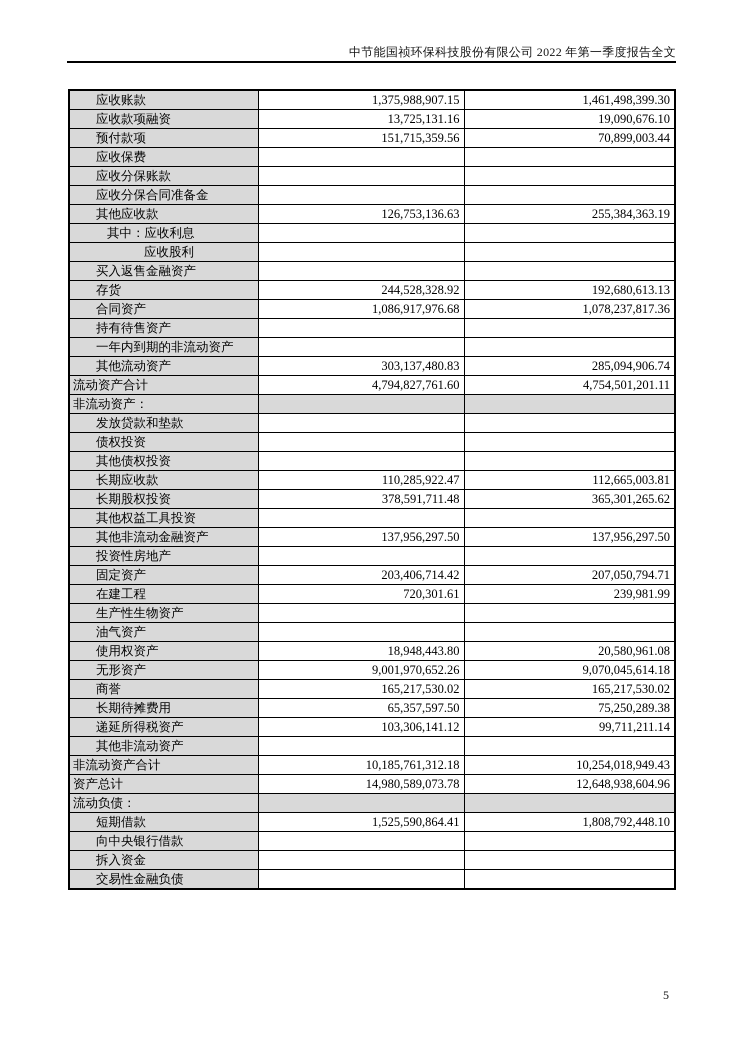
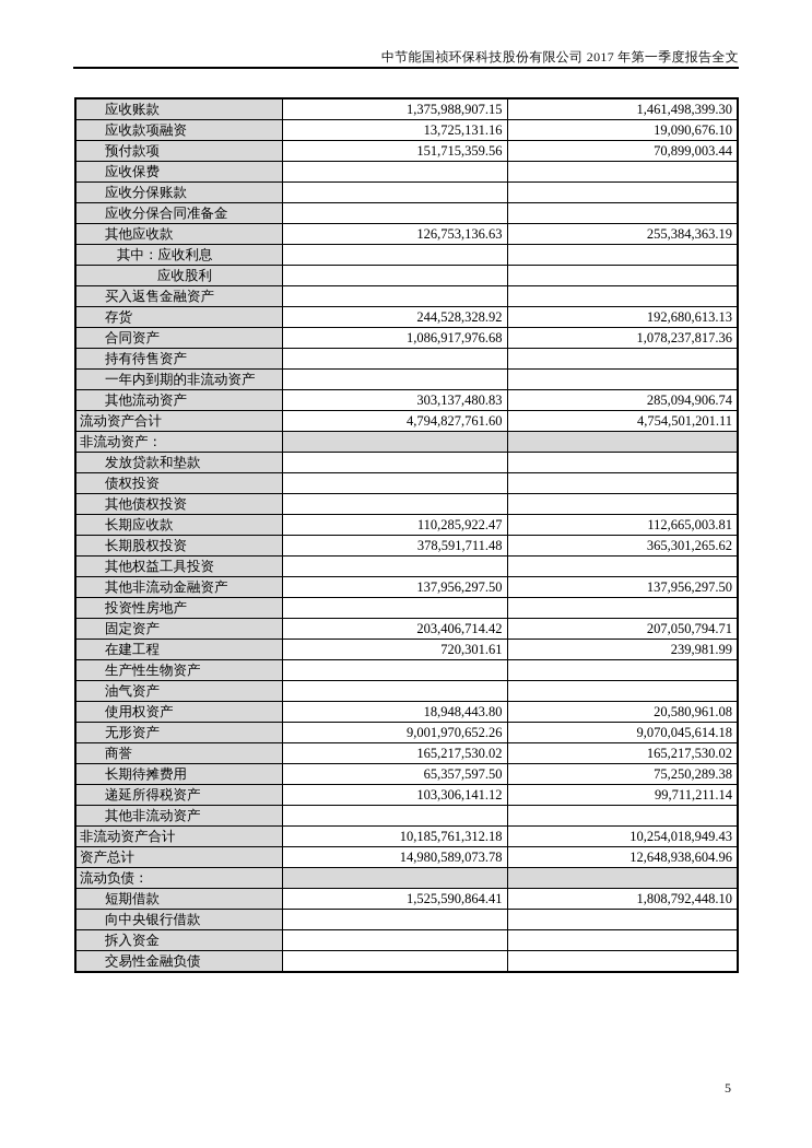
- 中节能国祯环保科技股份有限公司 2022 年第一季度报告全文
+ 中节能国祯环保科技股份有限公司 2017 年第一季度报告全文
  应收账款	1,375,988,907.15	1,461,498,399.30
  应收款项融资	13,725,131.16	19,090,676.10
  预付款项	151,715,359.56	70,899,003.44
  应收保费
  应收分保账款
  应收分保合同准备金
  其他应收款	126,753,136.63	255,384,363.19
  其中：应收利息
  应收股利
  买入返售金融资产
  存货	244,528,328.92	192,680,613.13
  合同资产	1,086,917,976.68	1,078,237,817.36
  持有待售资产
  一年内到期的非流动资产
  其他流动资产	303,137,480.83	285,094,906.74
  流动资产合计	4,794,827,761.60	4,754,501,201.11
  非流动资产：
  发放贷款和垫款
  债权投资
  其他债权投资
  长期应收款	110,285,922.47	112,665,003.81
  长期股权投资	378,591,711.48	365,301,265.62
  其他权益工具投资
  其他非流动金融资产	137,956,297.50	137,956,297.50
  投资性房地产
  固定资产	203,406,714.42	207,050,794.71
  在建工程	720,301.61	239,981.99
  生产性生物资产
  油气资产
  使用权资产	18,948,443.80	20,580,961.08
  无形资产	9,001,970,652.26	9,070,045,614.18
  商誉	165,217,530.02	165,217,530.02
  长期待摊费用	65,357,597.50	75,250,289.38
  递延所得税资产	103,306,141.12	99,711,211.14
  其他非流动资产
  非流动资产合计	10,185,761,312.18	10,254,018,949.43
  资产总计	14,980,589,073.78	12,648,938,604.96
  流动负债：
  短期借款	1,525,590,864.41	1,808,792,448.10
  向中央银行借款
  拆入资金
  交易性金融负债
  5
